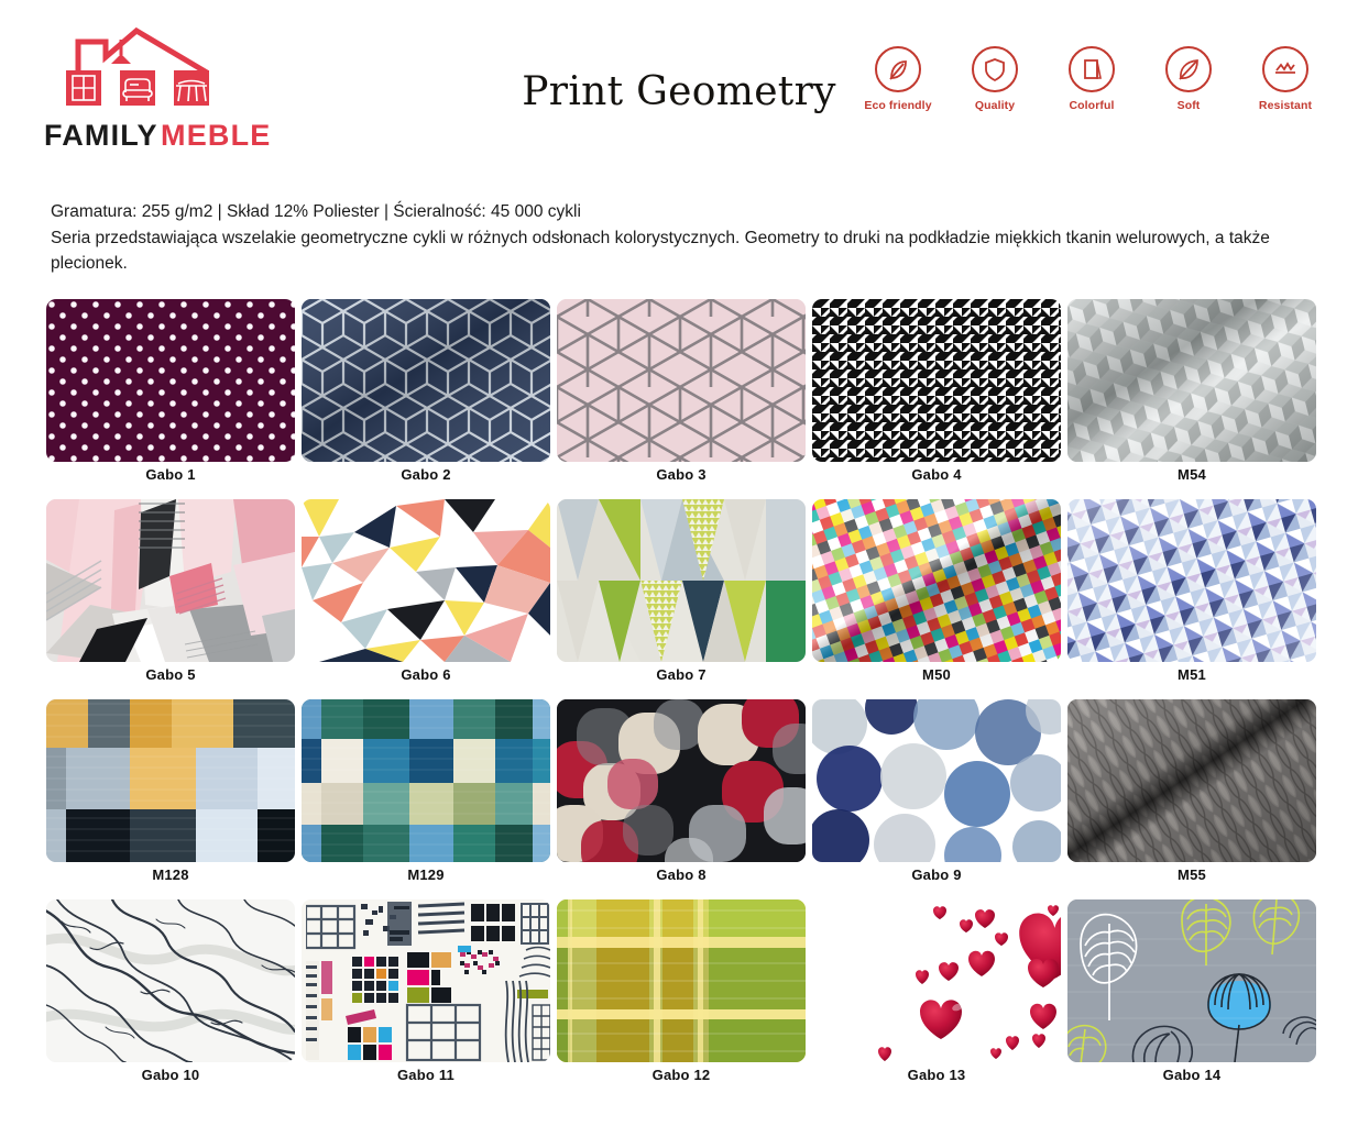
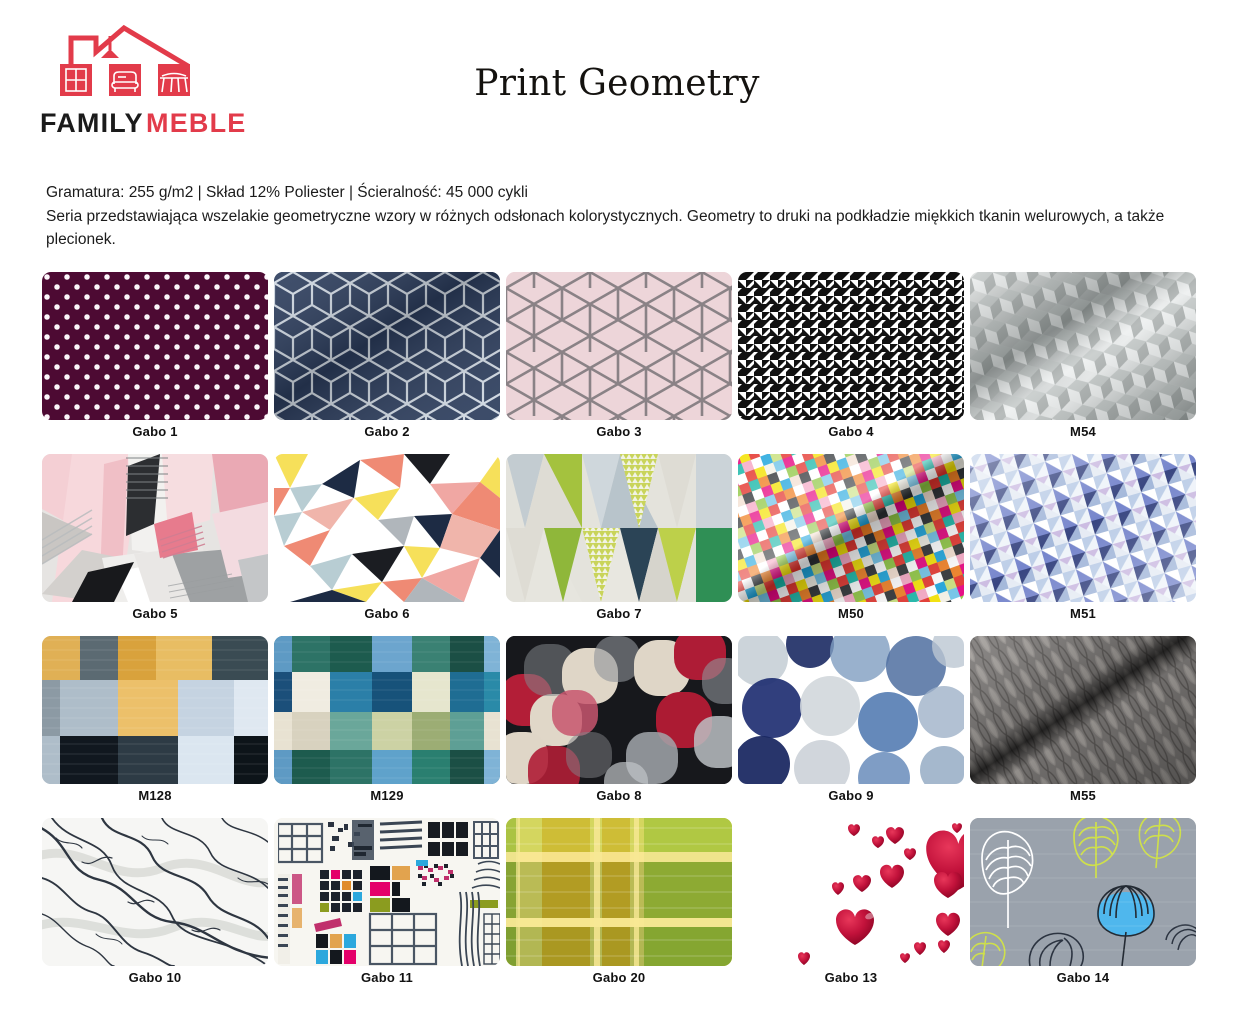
  FAMILY
  MEBLE
  Print Geometry
- Eco friendly
- Quality
- Colorful
- Soft
- Resistant
  Gramatura: 255 g/m2 | Skład 12% Poliester | Ścieralność: 45 000 cykli
- Seria przedstawiająca wszelakie geometryczne cykli w różnych odsłonach kolorystycznych. Geometry to druki na podkładzie miękkich tkanin welurowych, a także plecionek.
+ Seria przedstawiająca wszelakie geometryczne wzory w różnych odsłonach kolorystycznych. Geometry to druki na podkładzie miękkich tkanin welurowych, a także plecionek.
  Gabo 1
  Gabo 2
  Gabo 3
  Gabo 4
  M54
  Gabo 5
  Gabo 6
  Gabo 7
  M50
  M51
  M128
  M129
  Gabo 8
  Gabo 9
  M55
  Gabo 10
  Gabo 11
- Gabo 12
+ Gabo 20
  Gabo 13
  Gabo 14
